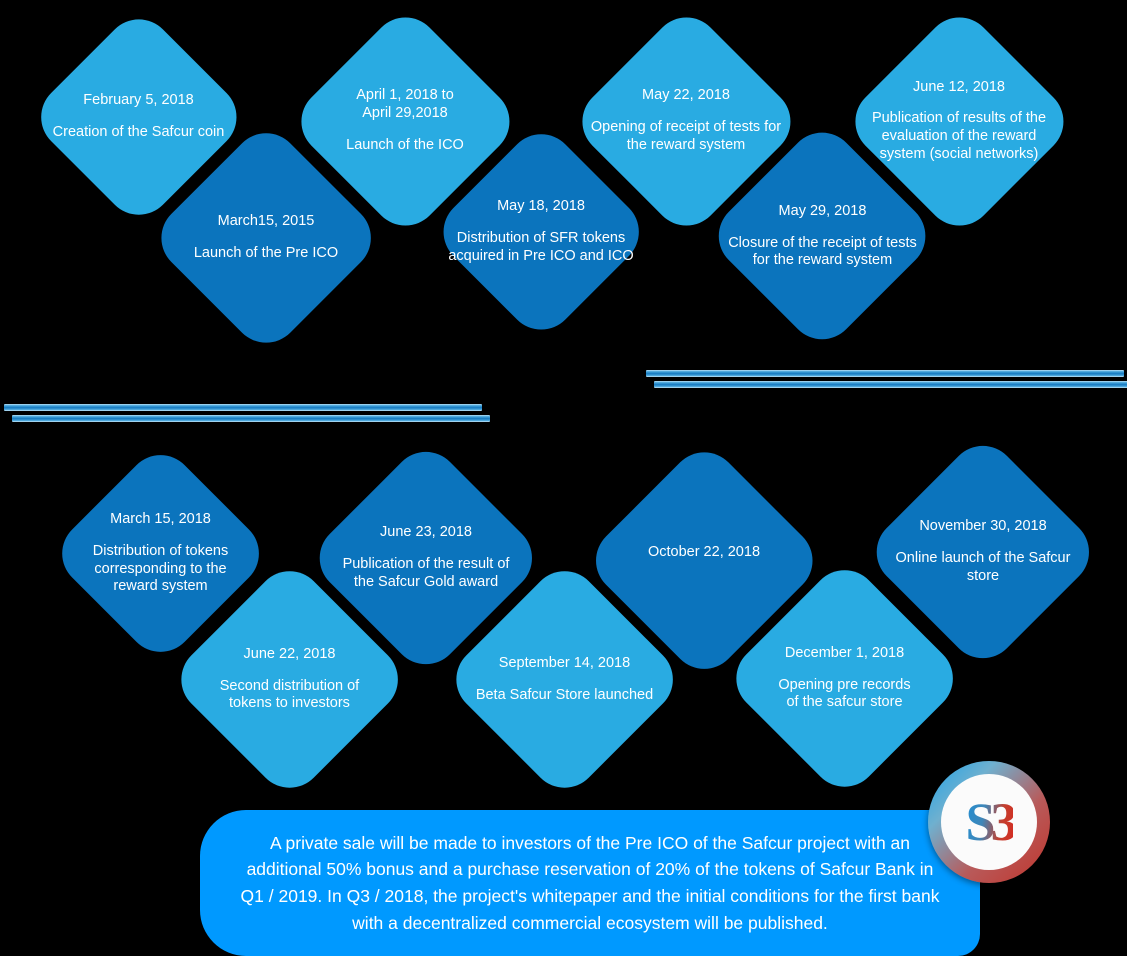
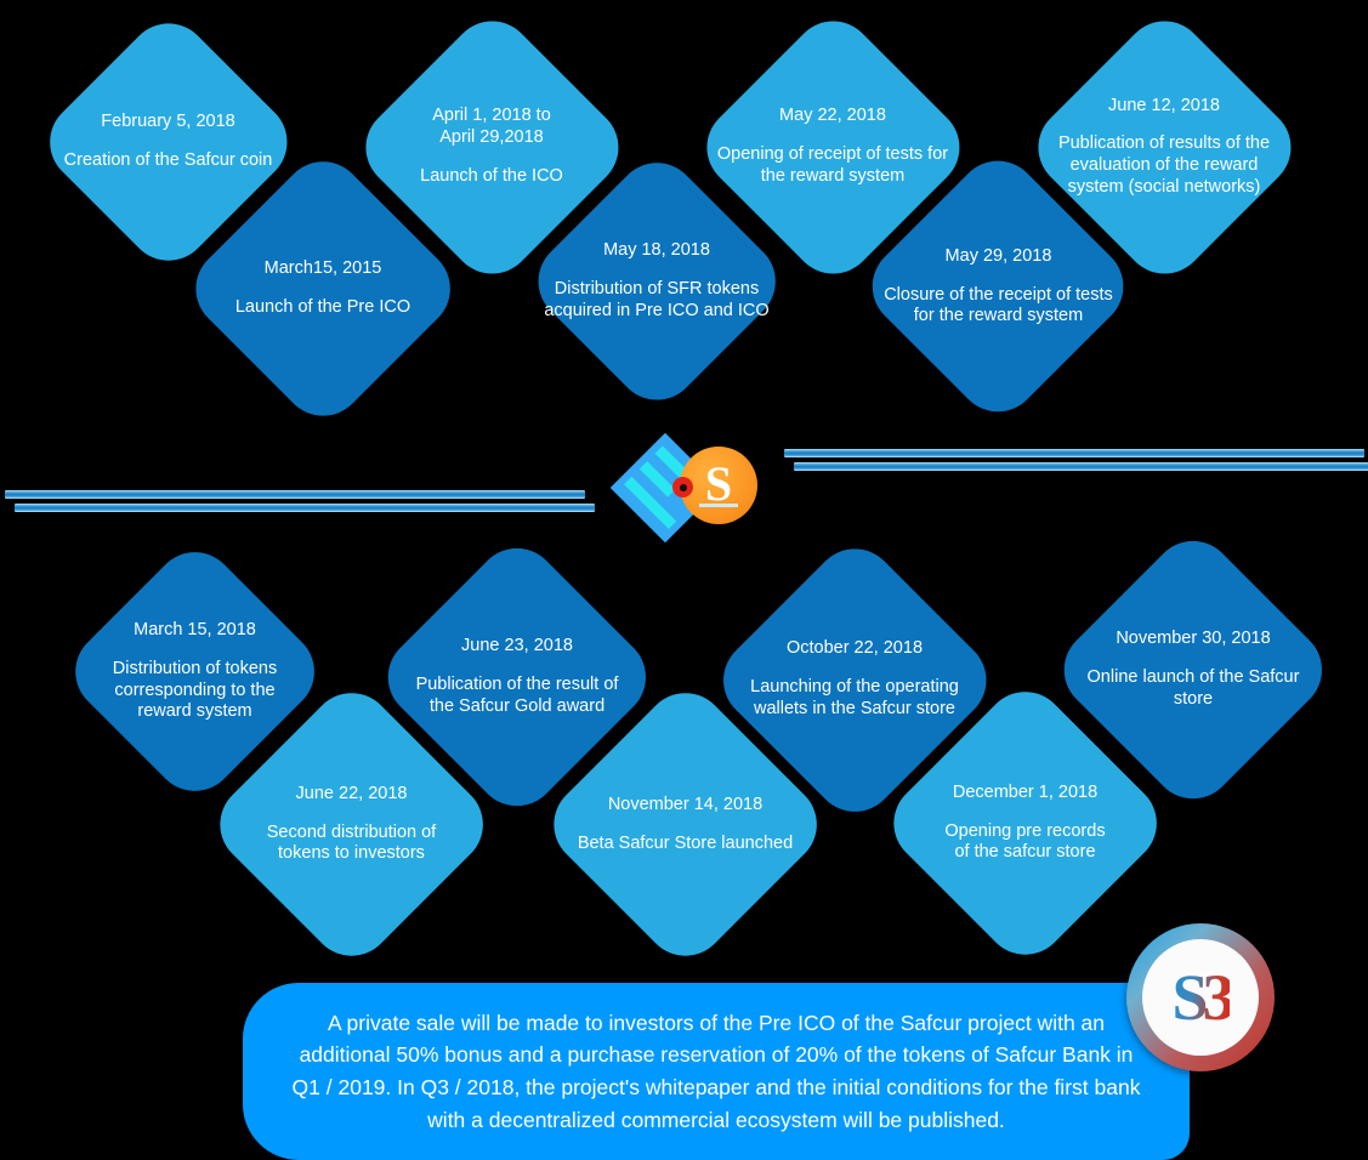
  February 5, 2018
  Creation of the Safcur coin
  March15, 2015
  Launch of the Pre ICO
  April 1, 2018 to
  April 29,2018
  Launch of the ICO
  May 18, 2018
  Distribution of SFR tokens
  acquired in Pre ICO and ICO
  May 22, 2018
  Opening of receipt of tests for
  the reward system
  May 29, 2018
  Closure of the receipt of tests
  for the reward system
  June 12, 2018
  Publication of results of the
  evaluation of the reward
  system (social networks)
  March 15, 2018
  Distribution of tokens
  corresponding to the
  reward system
  June 22, 2018
  Second distribution of
  tokens to investors
  June 23, 2018
  Publication of the result of
  the Safcur Gold award
- September 14, 2018
+ November 14, 2018
  Beta Safcur Store launched
  October 22, 2018
+ Launching of the operating
+ wallets in the Safcur store
  December 1, 2018
  Opening pre records
  of the safcur store
  November 30, 2018
  Online launch of the Safcur
  store
+ S
  A private sale will be made to investors of the Pre ICO of the Safcur project with an additional 50% bonus and a purchase reservation of 20% of the tokens of Safcur Bank in Q1 / 2019. In Q3 / 2018, the project's whitepaper and the initial conditions for the first bank with a decentralized commercial ecosystem will be published.
  S3
